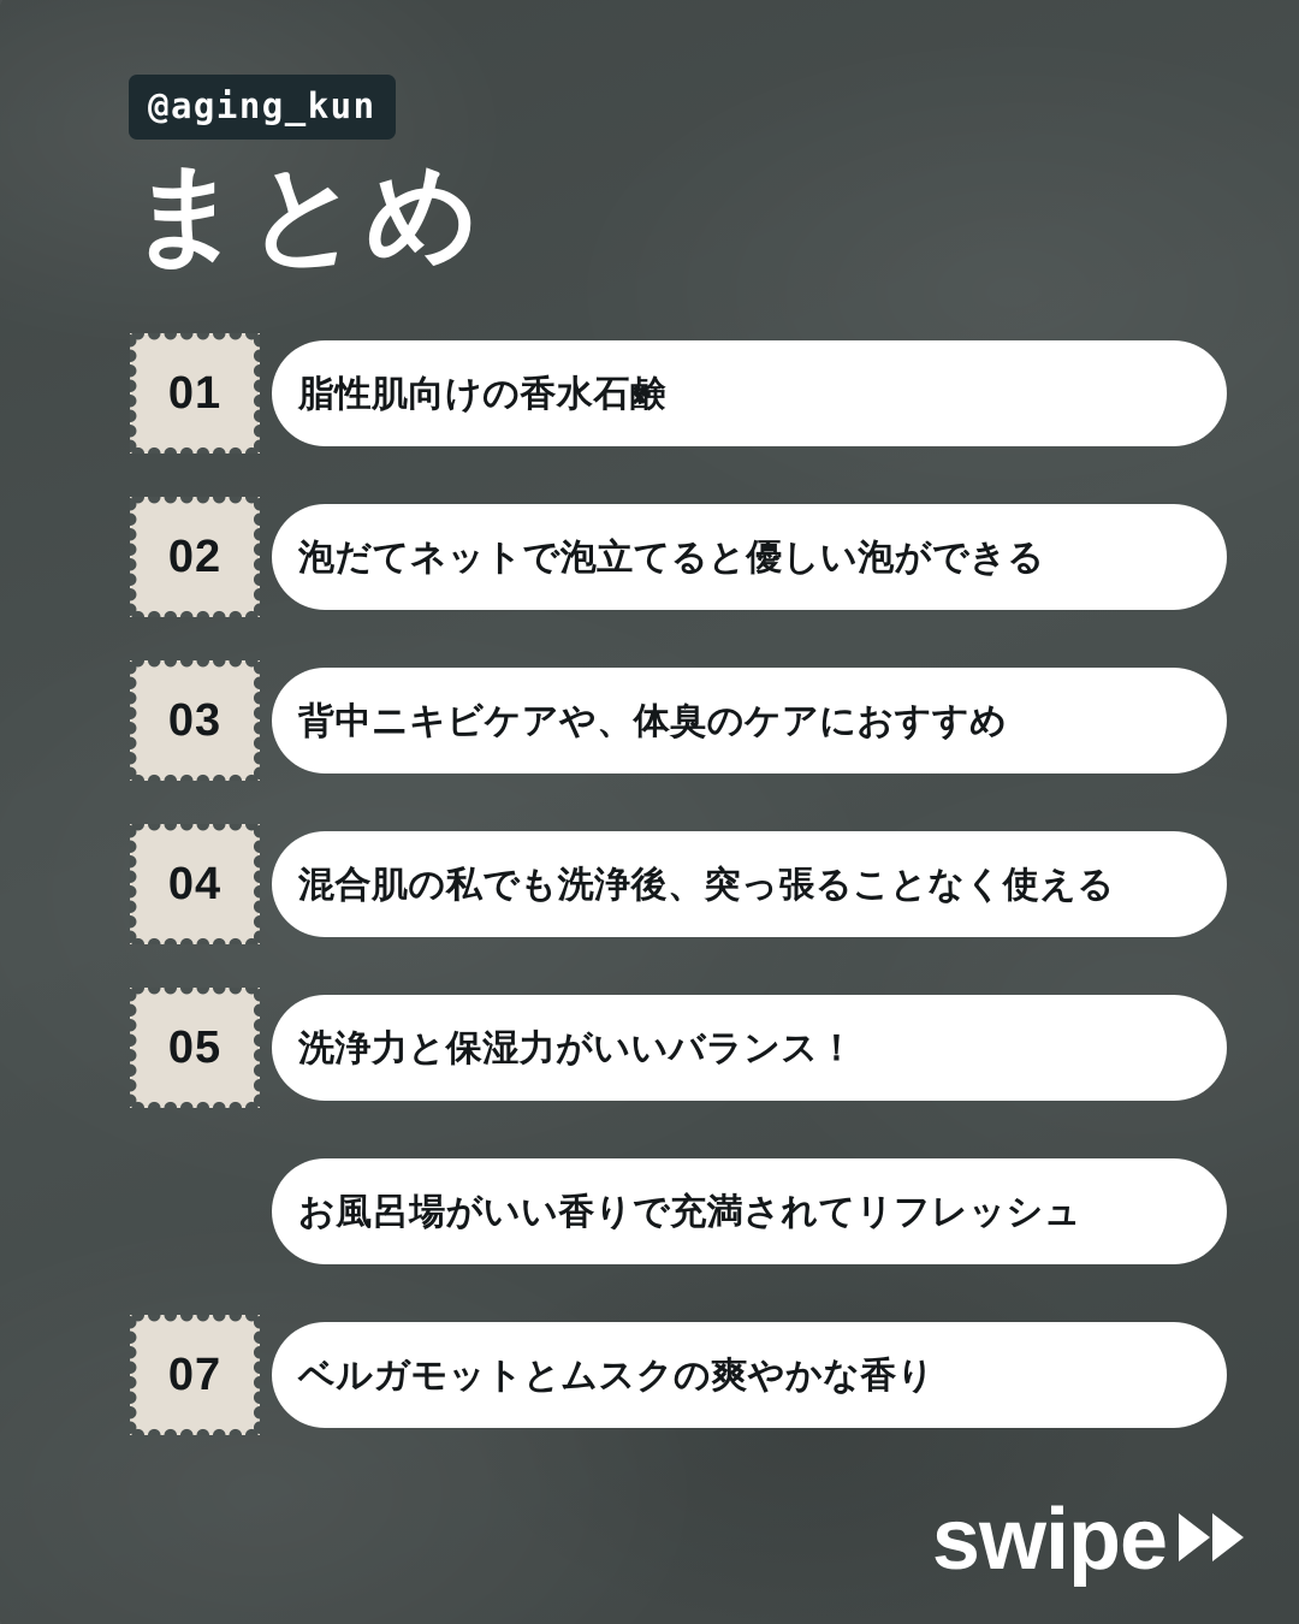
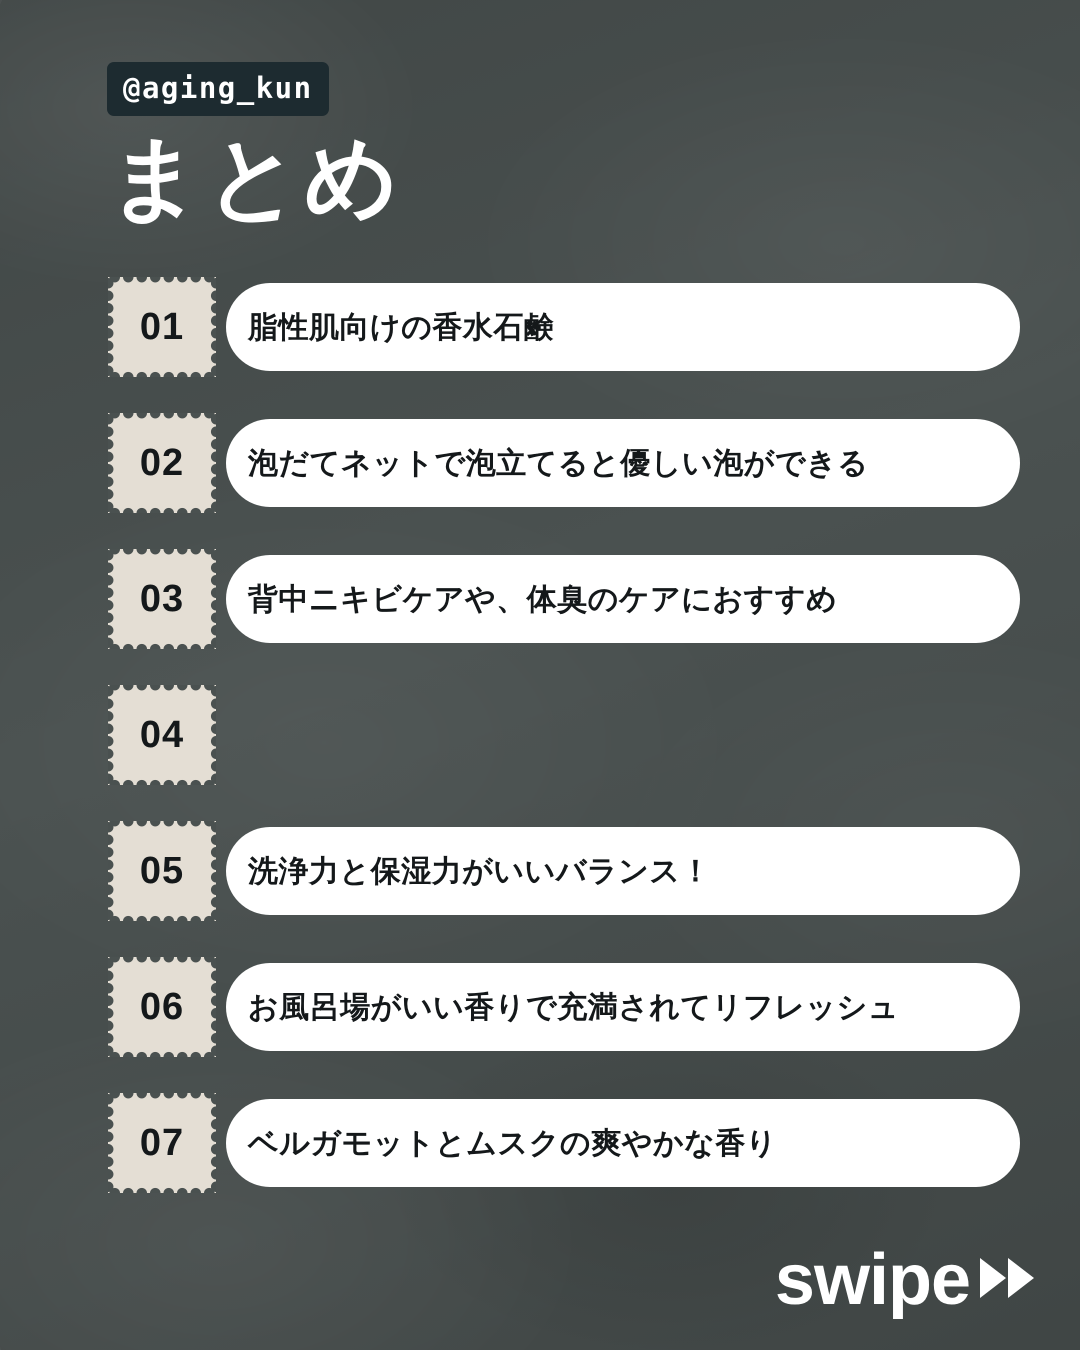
  @aging_kun
  まとめ
  01
  脂性肌向けの香水石鹸
  02
  泡だてネットで泡立てると優しい泡ができる
  03
  背中ニキビケアや、体臭のケアにおすすめ
  04
- 混合肌の私でも洗浄後、突っ張ることなく使える
  05
  洗浄力と保湿力がいいバランス！
+ 06
  お風呂場がいい香りで充満されてリフレッシュ
  07
  ベルガモットとムスクの爽やかな香り
  swipe
